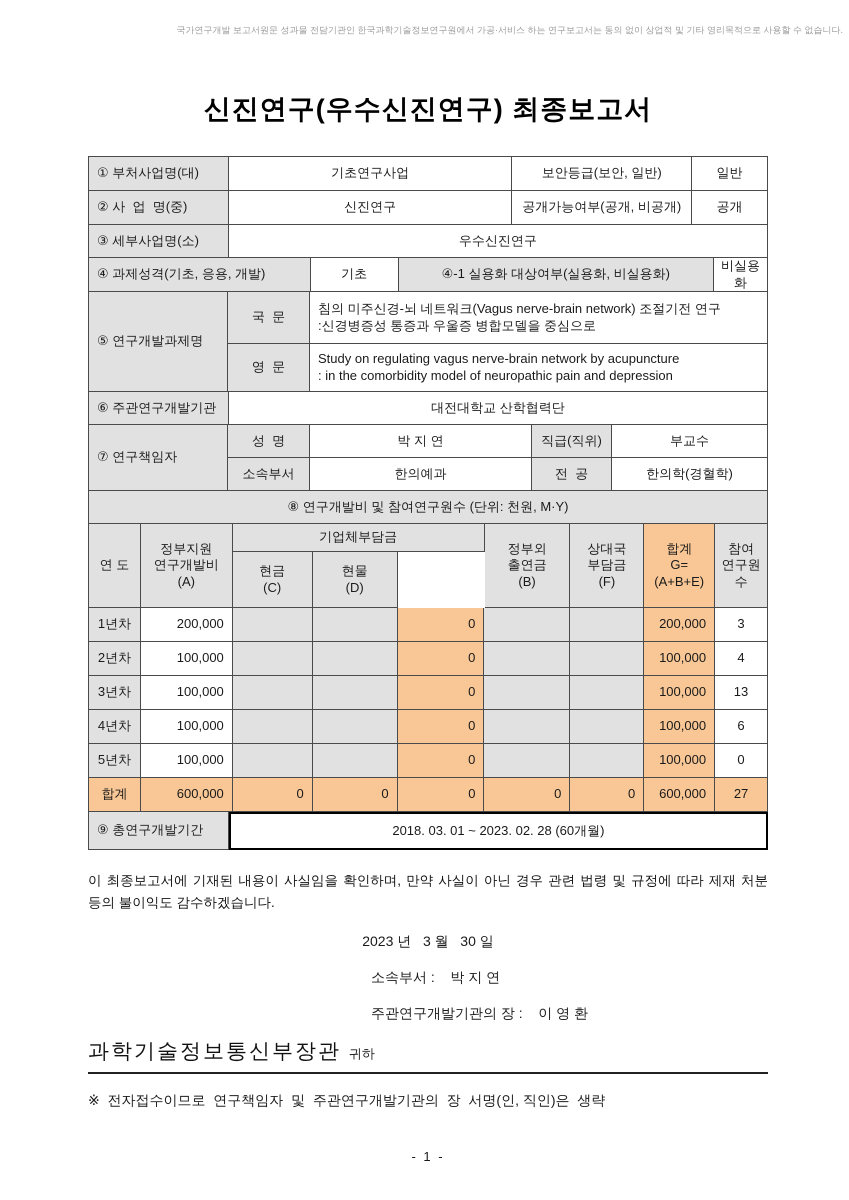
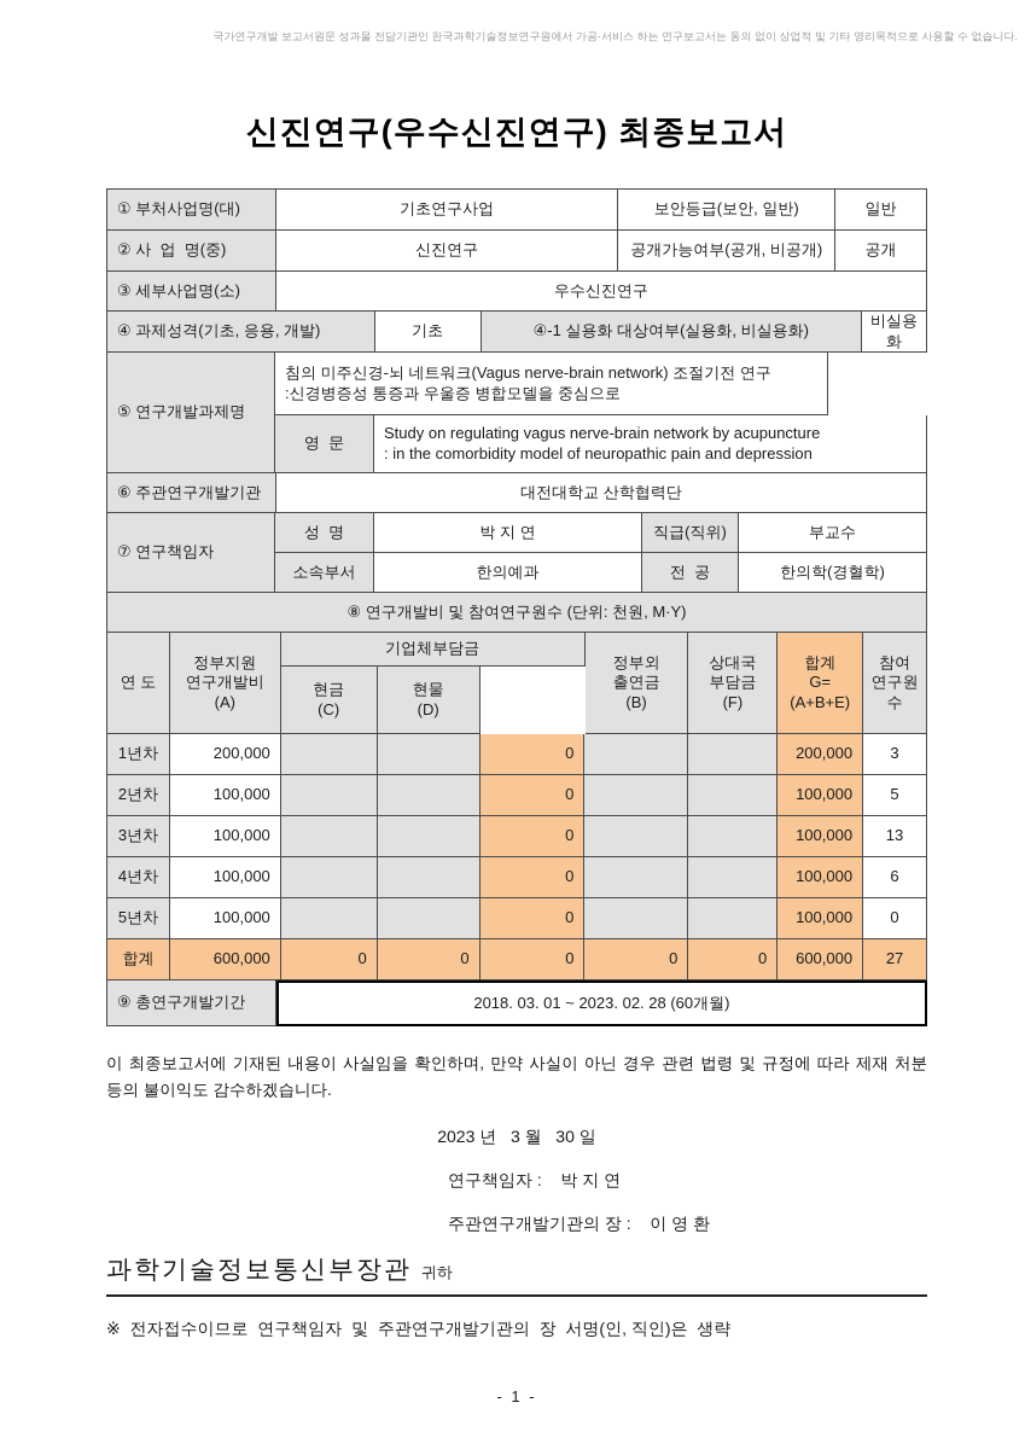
  국가연구개발 보고서원문 성과물 전담기관인 한국과학기술정보연구원에서 가공·서비스 하는 연구보고서는 동의 없이 상업적 및 기타 영리목적으로 사용할 수 없습니다.
  신진연구(우수신진연구) 최종보고서
  ① 부처사업명(대)
  기초연구사업
  보안등급(보안, 일반)
  일반
  ② 사 업 명(중)
  신진연구
  공개가능여부(공개, 비공개)
  공개
  ③ 세부사업명(소)
  우수신진연구
  ④ 과제성격(기초, 응용, 개발)
  기초
  ④-1 실용화 대상여부(실용화, 비실용화)
  비실용화
  ⑤ 연구개발과제명
- 국 문
  침의 미주신경-뇌 네트워크(Vagus nerve-brain network) 조절기전 연구
  :신경병증성 통증과 우울증 병합모델을 중심으로
  영 문
  Study on regulating vagus nerve-brain network by acupuncture
  : in the comorbidity model of neuropathic pain and depression
  ⑥ 주관연구개발기관
  대전대학교 산학협력단
  ⑦ 연구책임자
  성 명
  박 지 연
  직급(직위)
  부교수
  소속부서
  한의예과
  전 공
  한의학(경혈학)
  ⑧ 연구개발비 및 참여연구원수 (단위: 천원, M·Y)
  연 도
  정부지원
  연구개발비
  (A)
  기업체부담금
  현금
  (C)
  현물
  (D)
  정부외
  출연금
  (B)
  상대국
  부담금
  (F)
  합계
  G=(A+B+E)
  참여
  연구원수
  1년차
  200,000
  0
  200,000
  3
  2년차
  100,000
  0
  100,000
- 4
+ 5
  3년차
  100,000
  0
  100,000
  13
  4년차
  100,000
  0
  100,000
  6
  5년차
  100,000
  0
  100,000
  0
  합계
  600,000
  0
  0
  0
  0
  0
  600,000
  27
  ⑨ 총연구개발기간
  2018. 03. 01 ~ 2023. 02. 28 (60개월)
  이 최종보고서에 기재된 내용이 사실임을 확인하며, 만약 사실이 아닌 경우 관련 법령 및 규정에 따라 제재 처분 등의 불이익도 감수하겠습니다.
  2023 년 3 월 30 일
- 소속부서 : 박 지 연
+ 연구책임자 : 박 지 연
  주관연구개발기관의 장 : 이 영 환
  과학기술정보통신부장관 귀하
  ※ 전자접수이므로 연구책임자 및 주관연구개발기관의 장 서명(인, 직인)은 생략
  - 1 -
